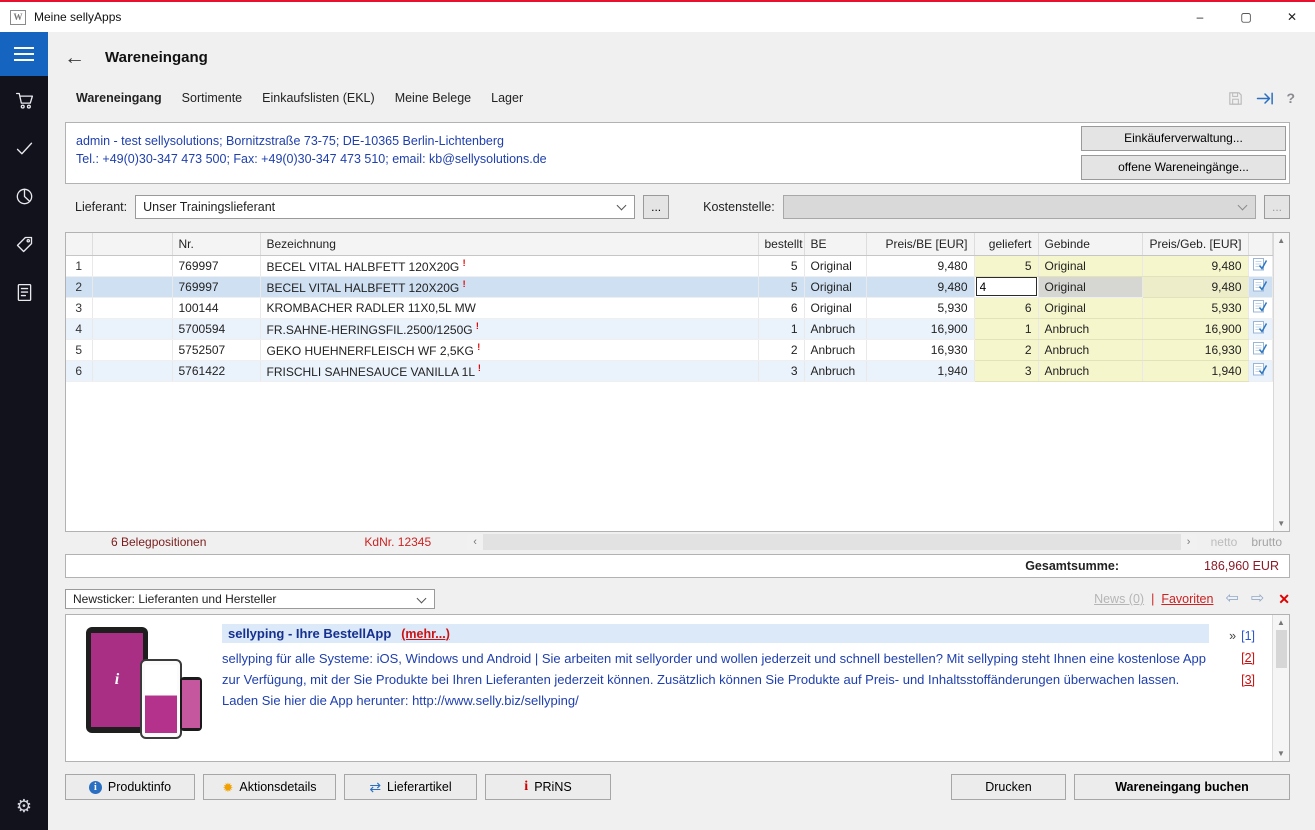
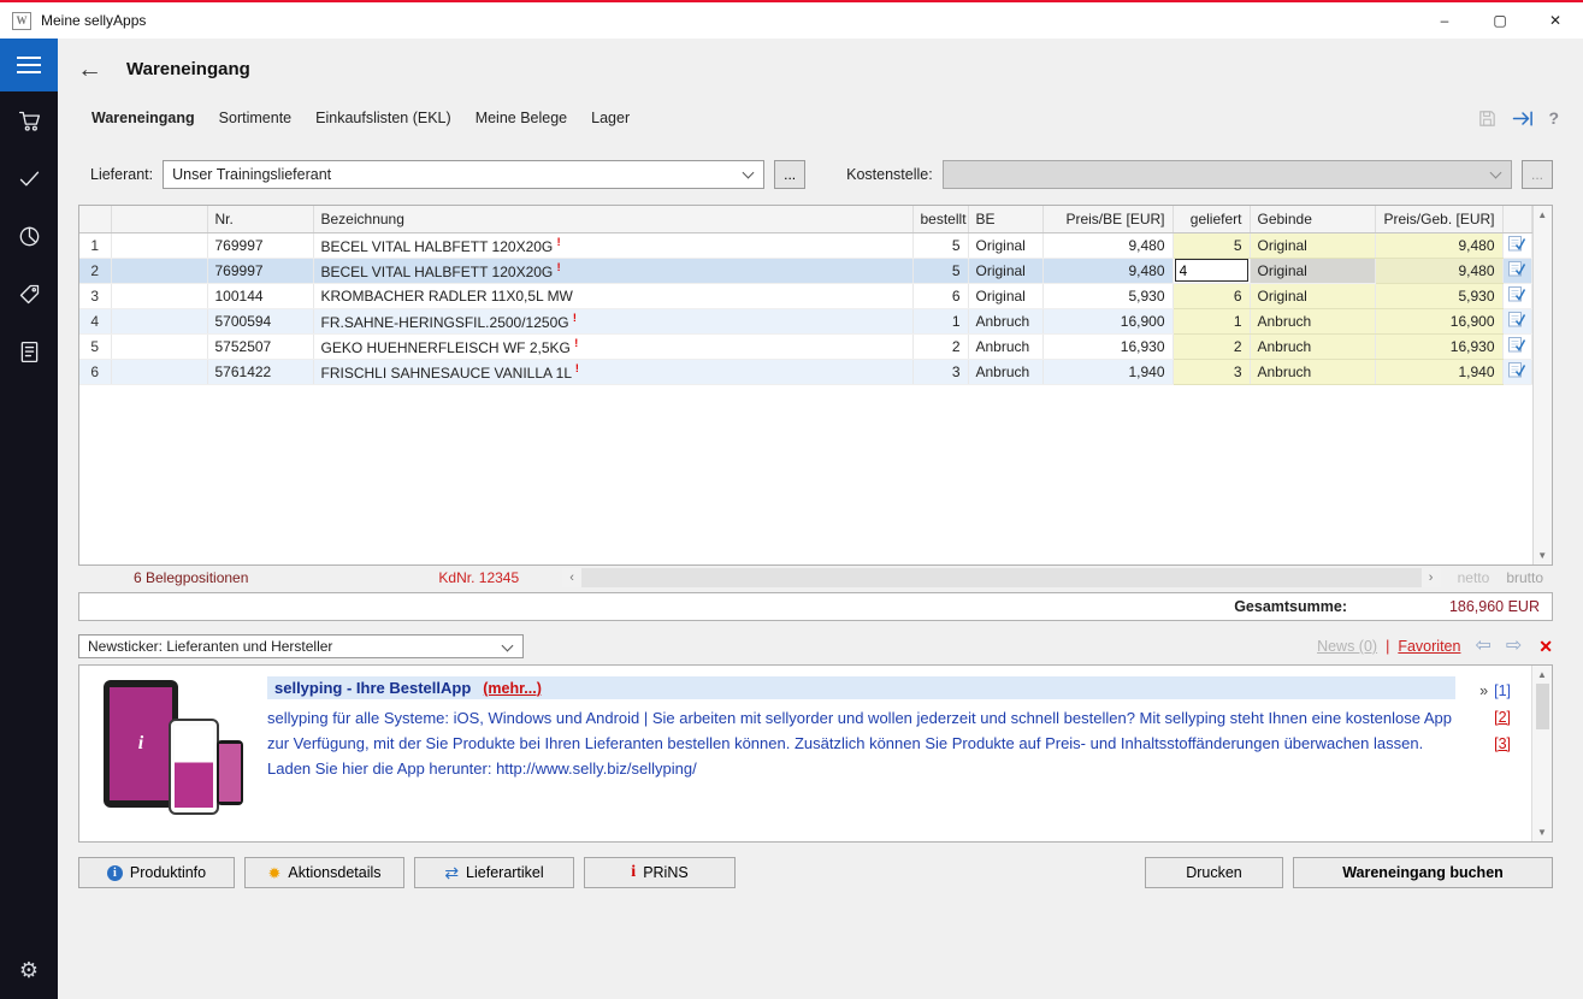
  W
  Meine sellyApps
  –
  ▢
  ✕
  ⚙
  ←
  Wareneingang
  Wareneingang
  Sortimente
  Einkaufslisten (EKL)
  Meine Belege
  Lager
  ?
- admin - test sellysolutions; Bornitzstraße 73-75; DE-10365 Berlin-Lichtenberg
- Tel.: +49(0)30-347 473 500; Fax: +49(0)30-347 473 510; email: kb@sellysolutions.de
- Einkäuferverwaltung...
- offene Wareneingänge...
  Lieferant:
  Unser Trainingslieferant
  ...
  Kostenstelle:
  ...
  		Nr.	Bezeichnung	bestellt	BE	Preis/BE [EUR]	geliefert	Gebinde	Preis/Geb. [EUR]
  1		769997	BECEL VITAL HALBFETT 120X20G !	5	Original	9,480	5	Original	9,480
  2		769997	BECEL VITAL HALBFETT 120X20G !	5	Original	9,480	4	Original	9,480
  3		100144	KROMBACHER RADLER 11X0,5L MW	6	Original	5,930	6	Original	5,930
  4		5700594	FR.SAHNE-HERINGSFIL.2500/1250G !	1	Anbruch	16,900	1	Anbruch	16,900
  5		5752507	GEKO HUEHNERFLEISCH WF 2,5KG !	2	Anbruch	16,930	2	Anbruch	16,930
  6		5761422	FRISCHLI SAHNESAUCE VANILLA 1L !	3	Anbruch	1,940	3	Anbruch	1,940
  ▲
  ▼
  6 Belegpositionen
  KdNr. 12345
  ‹
  ›
  netto
  brutto
  Gesamtsumme:
  186,960 EUR
  Newsticker: Lieferanten und Hersteller
  News (0)
  |
  Favoriten
  ⇦
  ⇨
  ✕
  i
  sellyping - Ihre BestellApp
  (mehr...)
- sellyping für alle Systeme: iOS, Windows und Android | Sie arbeiten mit sellyorder und wollen jederzeit und schnell bestellen? Mit sellyping steht Ihnen eine kostenlose App zur Verfügung, mit der Sie Produkte bei Ihren Lieferanten jederzeit können. Zusätzlich können Sie Produkte auf Preis- und Inhaltsstoffänderungen überwachen lassen. Laden Sie hier die App herunter: http://www.selly.biz/sellyping/
+ sellyping für alle Systeme: iOS, Windows und Android | Sie arbeiten mit sellyorder und wollen jederzeit und schnell bestellen? Mit sellyping steht Ihnen eine kostenlose App zur Verfügung, mit der Sie Produkte bei Ihren Lieferanten bestellen können. Zusätzlich können Sie Produkte auf Preis- und Inhaltsstoffänderungen überwachen lassen. Laden Sie hier die App herunter: http://www.selly.biz/sellyping/
  » [1]
  [2]
  [3]
  ▲
  ▼
  i
  Produktinfo
  ✹
  Aktionsdetails
  ⇄
  Lieferartikel
  i
  PRiNS
  Drucken
  Wareneingang buchen
